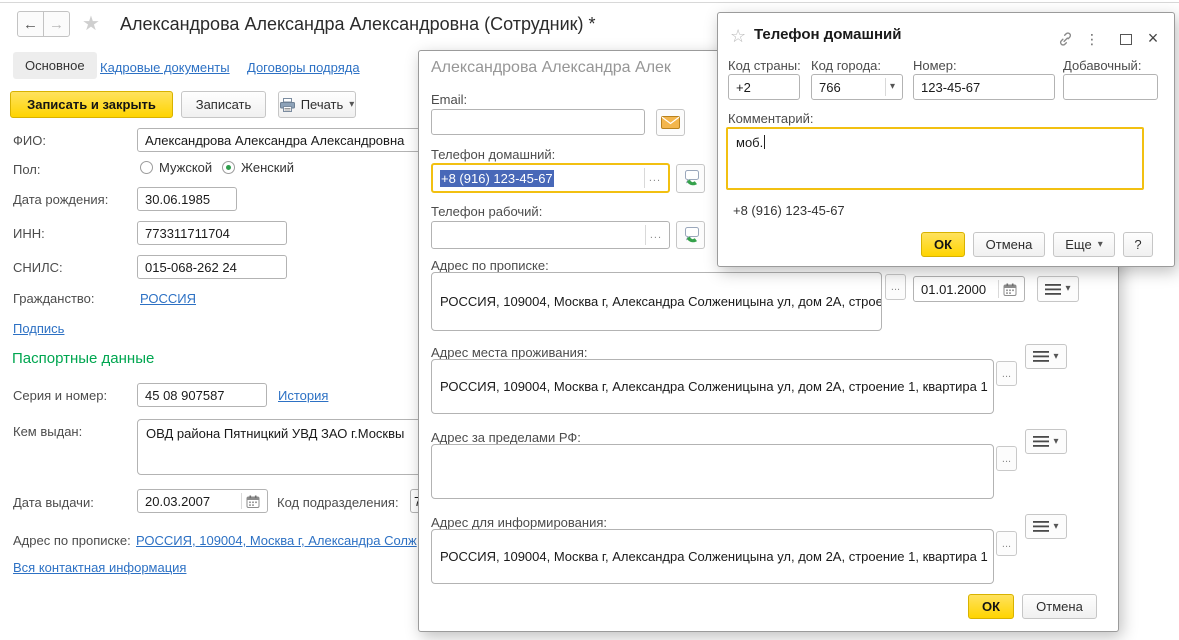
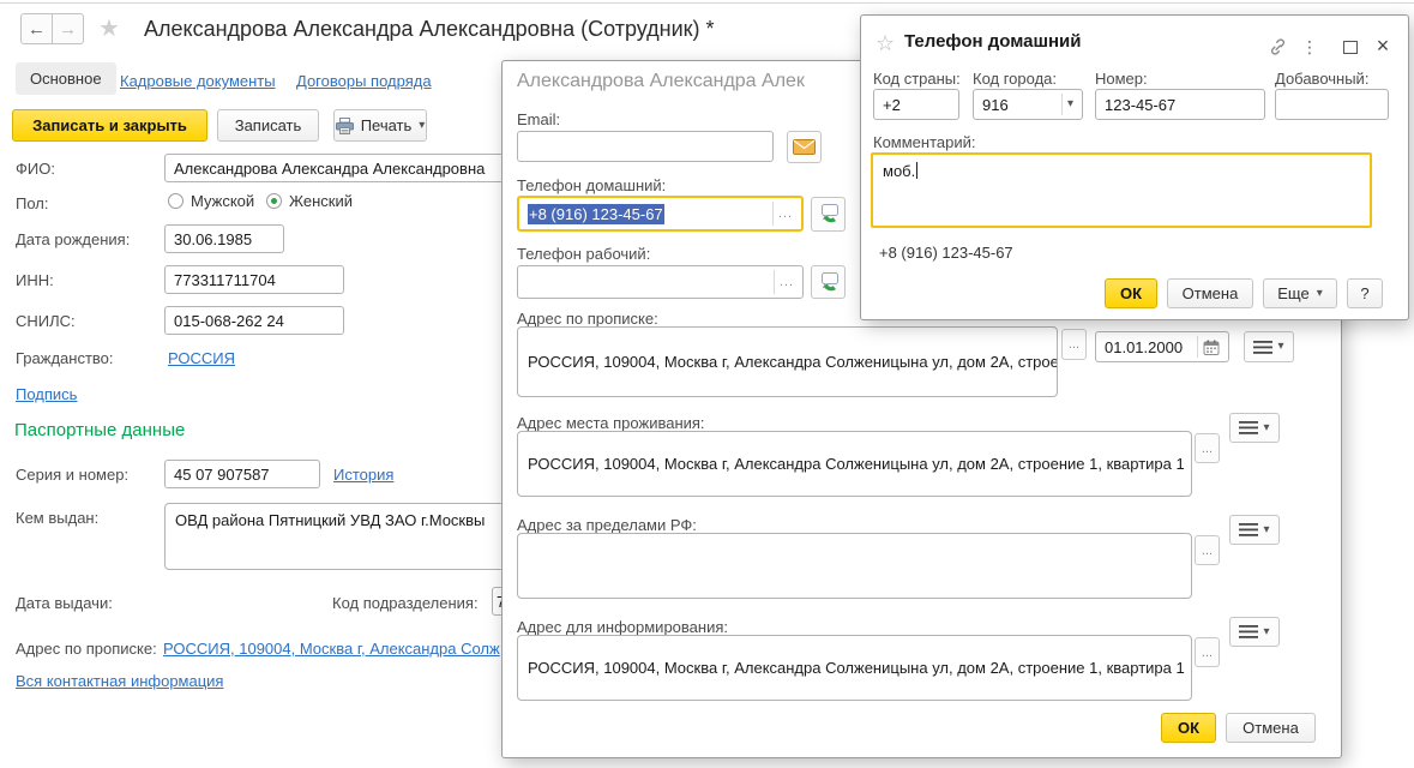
  ←
  →
  ★
  Александрова Александра Александровна (Сотрудник) *
  Основное
  Кадровые документы
  Договоры подряда
  Записать и закрыть
  Записать
  Печать
  ▾
  ФИО:
  Александрова Александра Александровна
  Пол:
  Мужской
  Женский
  Дата рождения:
  30.06.1985
  ИНН:
  773311711704
  СНИЛС:
  015-068-262 24
  Гражданство:
  РОССИЯ
  Подпись
  Паспортные данные
  Серия и номер:
- 45 08 907587
+ 45 07 907587
  История
  Кем выдан:
  ОВД района Пятницкий УВД ЗАО г.Москвы
  Дата выдачи:
- 20.03.2007
  Код подразделения:
  Адрес по прописке:
  РОССИЯ, 109004, Москва г, Александра Солж
  Вся контактная информация
  Александрова Александра Алек
  Email:
  Телефон домашний:
  +8 (916) 123-45-67
  ...
  Телефон рабочий:
  ...
  Адрес по прописке:
  РОССИЯ, 109004, Москва г, Александра Солженицына ул, дом 2А, строе
  ...
  01.01.2000
  ▾
  Адрес места проживания:
  РОССИЯ, 109004, Москва г, Александра Солженицына ул, дом 2А, строение 1, квартира 1
  ...
  ▾
  Адрес за пределами РФ:
  ...
  ▾
  Адрес для информирования:
  РОССИЯ, 109004, Москва г, Александра Солженицына ул, дом 2А, строение 1, квартира 1
  ...
  ▾
  ОК
  Отмена
  ☆
  Телефон домашний
  ⋮
  ×
  Код страны:
  Код города:
  Номер:
  Добавочный:
  +2
- 766
+ 916
  ▾
  123-45-67
  Комментарий:
  моб.
  +8 (916) 123-45-67
  ОК
  Отмена
  Еще
  ▾
  ?
